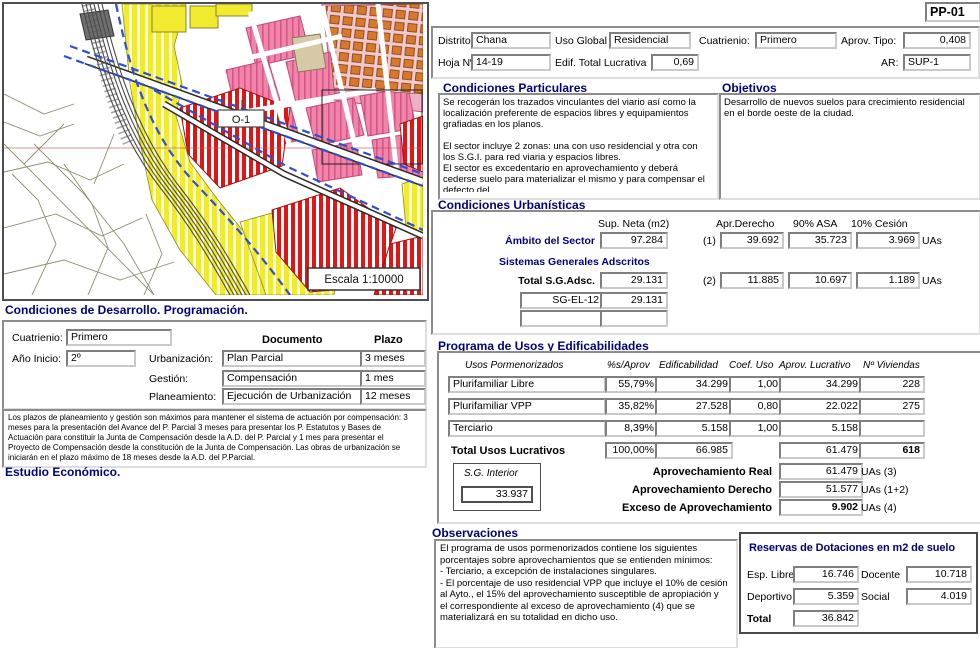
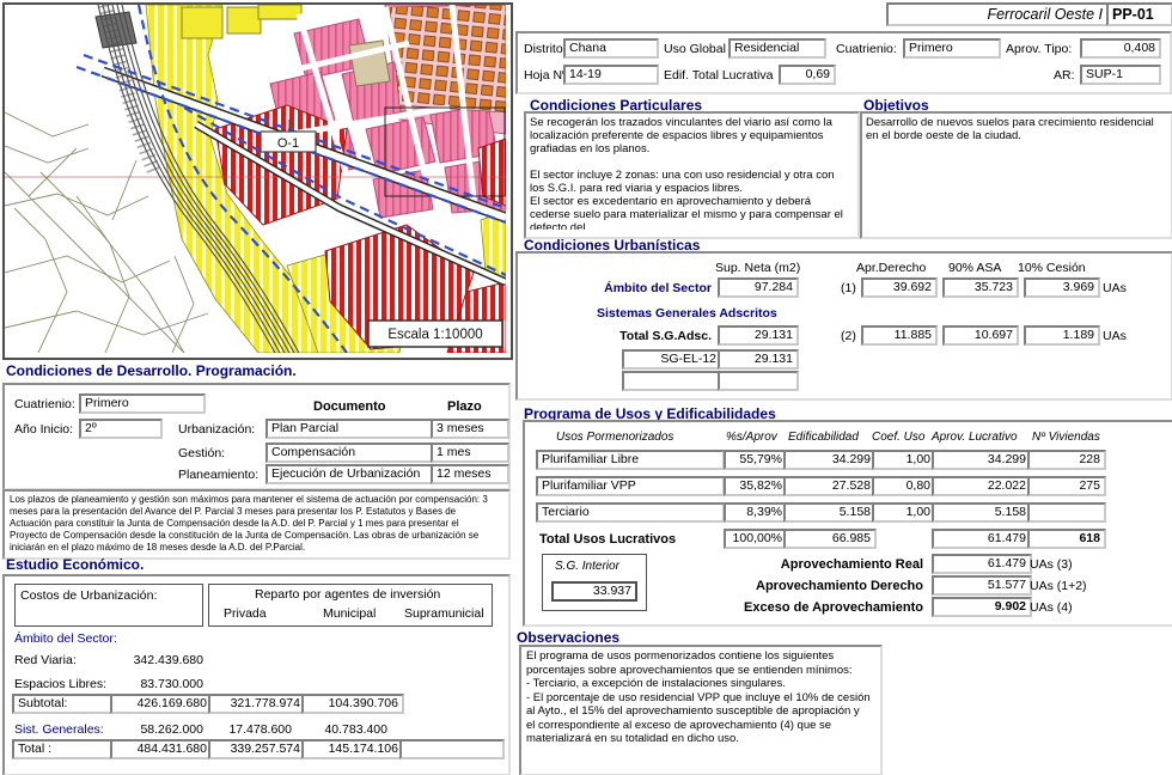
  O-1
  Escala 1:10000
+ Ferrocaril Oeste I
  PP-01
  Distrito
  Chana
  Uso Global
  Residencial
  Cuatrienio:
  Primero
  Aprov. Tipo:
  0,408
  Hoja N
  14-19
  Edif. Total Lucrativa
  0,69
  AR:
  SUP-1
  Condiciones Particulares
  Se recogerán los trazados vinculantes del viario así como la localización preferente de espacios libres y equipamientos grafiadas en los planos.
  El sector incluye 2 zonas: una con uso residencial y otra con los S.G.I. para red viaria y espacios libres.
  El sector es excedentario en aprovechamiento y deberá cederse suelo para materializar el mismo y para compensar el defecto del
  Objetivos
  Desarrollo de nuevos suelos para crecimiento residencial en el borde oeste de la ciudad.
  Condiciones Urbanísticas
  Sup. Neta (m2)
  Apr.Derecho
  90% ASA
  10% Cesión
  Ámbito del Sector
  97.284
  (1)
  39.692
  35.723
  3.969
  UAs
  Sistemas Generales Adscritos
  Total S.G.Adsc.
  29.131
  (2)
  11.885
  10.697
  1.189
  UAs
  SG-EL-12
  29.131
  Programa de Usos y Edificabilidades
  Usos Pormenorizados
  %s/Aprov
  Edificabilidad
  Coef. Uso
  Aprov. Lucrativo
  Nº Viviendas
  Plurifamiliar Libre
  55,79%
  34.299
  1,00
  34.299
  228
  Plurifamiliar VPP
  35,82%
  27.528
  0,80
  22.022
  275
  Terciario
  8,39%
  5.158
  1,00
  5.158
  Total Usos Lucrativos
  100,00%
  66.985
  61.479
  618
  S.G. Interior
  33.937
  Aprovechamiento Real
  61.479
  UAs (3)
  Aprovechamiento Derecho
  51.577
  UAs (1+2)
  Exceso de Aprovechamiento
  9.902
  UAs (4)
  Condiciones de Desarrollo. Programación.
  Cuatrienio:
  Primero
  Documento
  Plazo
  Año Inicio:
  2º
  Urbanización:
  Plan Parcial
  3 meses
  Gestión:
  Compensación
  1 mes
  Planeamiento:
  Ejecución de Urbanización
  12 meses
  Los plazos de planeamiento y gestión son máximos para mantener el sistema de actuación por compensación: 3 meses para la presentación del Avance del P. Parcial 3 meses para presentar los P. Estatutos y Bases de Actuación para constituir la Junta de Compensación desde la A.D. del P. Parcial y 1 mes para presentar el Proyecto de Compensación desde la constitución de la Junta de Compensación. Las obras de urbanización se iniciarán en el plazo máximo de 18 meses desde la A.D. del P.Parcial.
  Estudio Económico.
+ Costos de Urbanización:
+ Reparto por agentes de inversión
+ Privada
+ Municipal
+ Supramunicial
+ Ámbito del Sector:
+ Red Viaria:
+ 342.439.680
+ Espacios Libres:
+ 83.730.000
+ Subtotal:
+ 426.169.680
+ 321.778.974
+ 104.390.706
+ Sist. Generales:
+ 58.262.000
+ 17.478.600
+ 40.783.400
+ Total :
+ 484.431.680
+ 339.257.574
+ 145.174.106
  Observaciones
  El programa de usos pormenorizados contiene los siguientes porcentajes sobre aprovechamientos que se entienden mínimos:
  - Terciario, a excepción de instalaciones singulares.
  - El porcentaje de uso residencial VPP que incluye el 10% de cesión al Ayto., el 15% del aprovechamiento susceptible de apropiación y el correspondiente al exceso de aprovechamiento (4) que se materializará en su totalidad en dicho uso.
- Reservas de Dotaciones en m2 de suelo
- Esp. Libre
- 16.746
- Docente
- 10.718
- Deportivo
- 5.359
- Social
- 4.019
- Total
- 36.842
